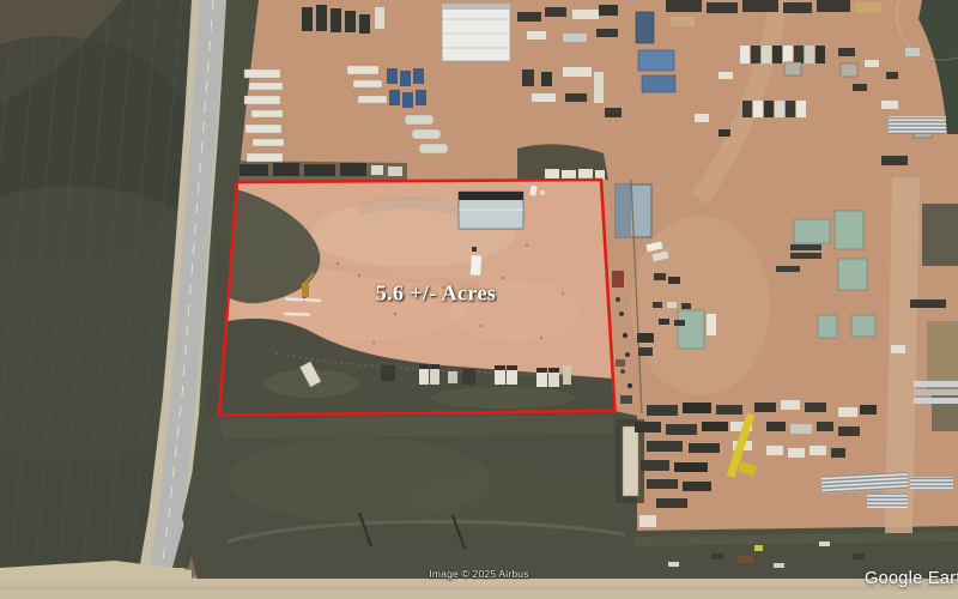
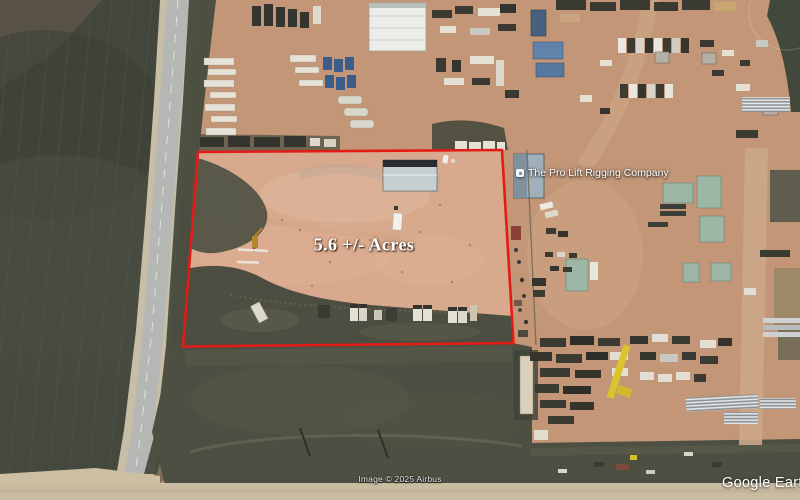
  5.6 +/- Acres
+ The Pro Lift Rigging Company
  Image © 2025 Airbus
  Google Ear
